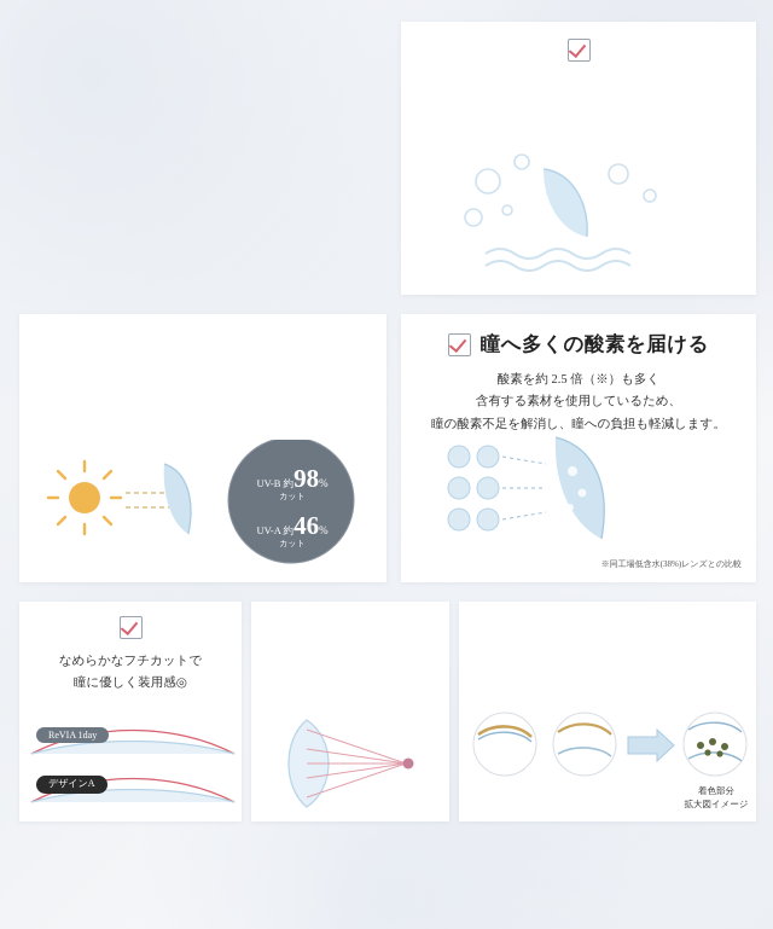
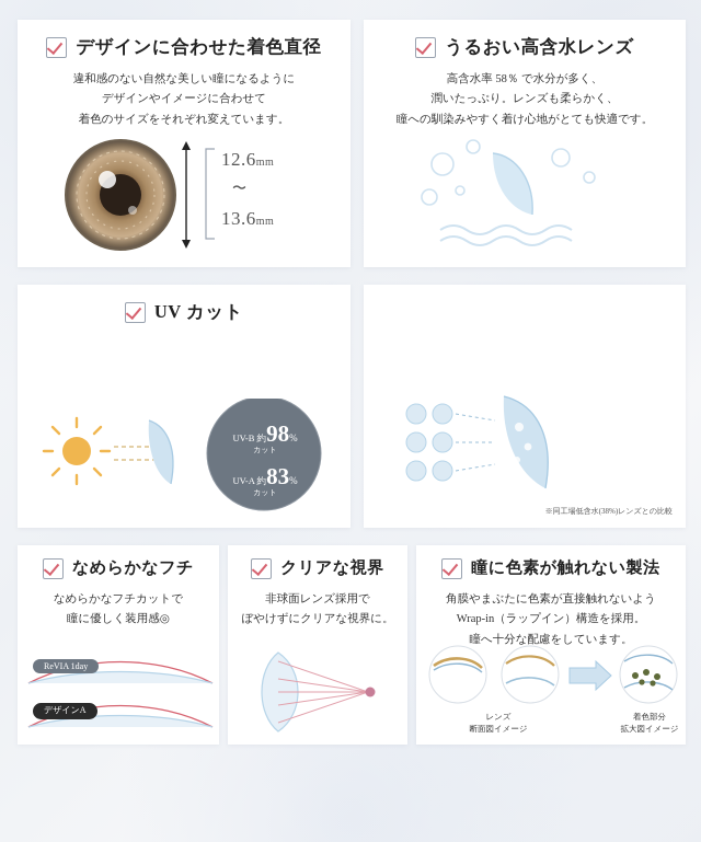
+ デザインに合わせた着色直径
+ 違和感のない自然な美しい瞳になるように
+ デザインやイメージに合わせて
+ 着色のサイズをそれぞれ変えています。
+ 12.6mm
+ 〜
+ 13.6mm
+ うるおい高含水レンズ
+ 高含水率 58％ で水分が多く、
+ 潤いたっぷり。レンズも柔らかく、
+ 瞳への馴染みやすく着け心地がとても快適です。
+ UV カット
  UV-B 約98%
  カット
- UV-A 約46%
+ UV-A 約83%
  カット
- 瞳へ多くの酸素を届ける
- 酸素を約 2.5 倍（※）も多く
- 含有する素材を使用しているため、
- 瞳の酸素不足を解消し、瞳への負担も軽減します。
  ※同工場低含水(38%)レンズとの比較
+ なめらかなフチ
  なめらかなフチカットで
  瞳に優しく装用感◎
  ReVIA 1day
  デザインA
+ クリアな視界
+ 非球面レンズ採用で
+ ぼやけずにクリアな視界に。
+ 瞳に色素が触れない製法
+ 角膜やまぶたに色素が直接触れないよう
+ Wrap-in（ラップイン）構造を採用。
+ 瞳へ十分な配慮をしています。
+ レンズ
+ 断面図イメージ
  着色部分
  拡大図イメージ
